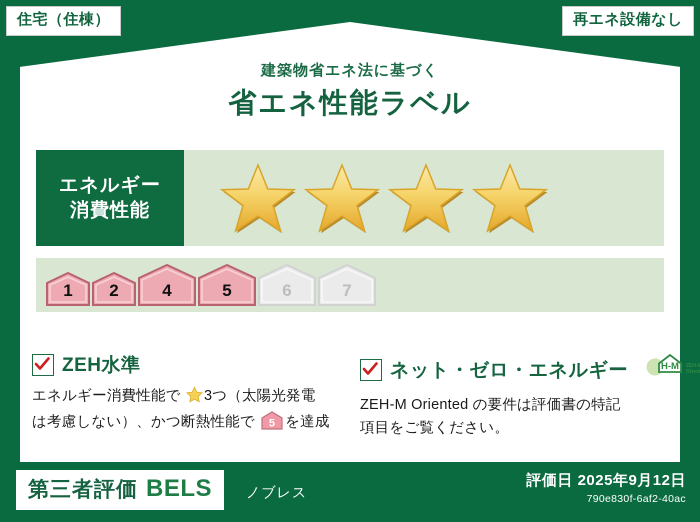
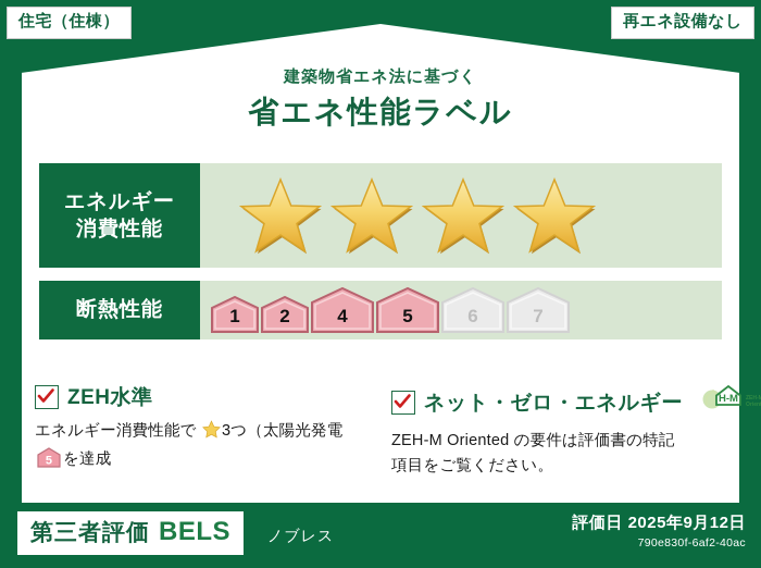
  住宅（住棟）
  再エネ設備なし
  建築物省エネ法に基づく
  省エネ性能ラベル
  エネルギー
  消費性能
+ 断熱性能
  1
  2
  4
  5
  6
  7
  ZEH水準
  エネルギー消費性能で 3つ（太陽光発電
- は考慮しない）、かつ断熱性能で
  5
  を達成
  ネット・ゼロ・エネルギー
  H-M
  ZEH-M Oriented の要件は評価書の特記
  項目をご覧ください。
  第三者評価
  BELS
  ノブレス
  評価日 2025年9月12日
  790e830f-6af2-40ac
